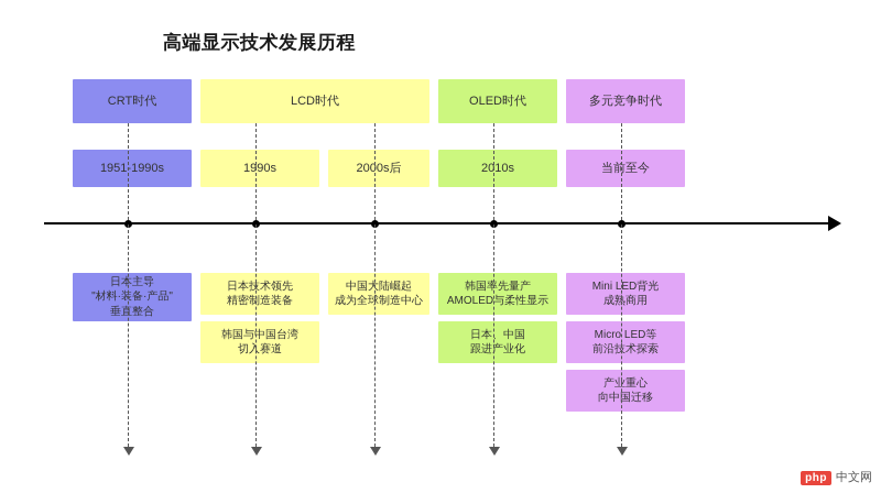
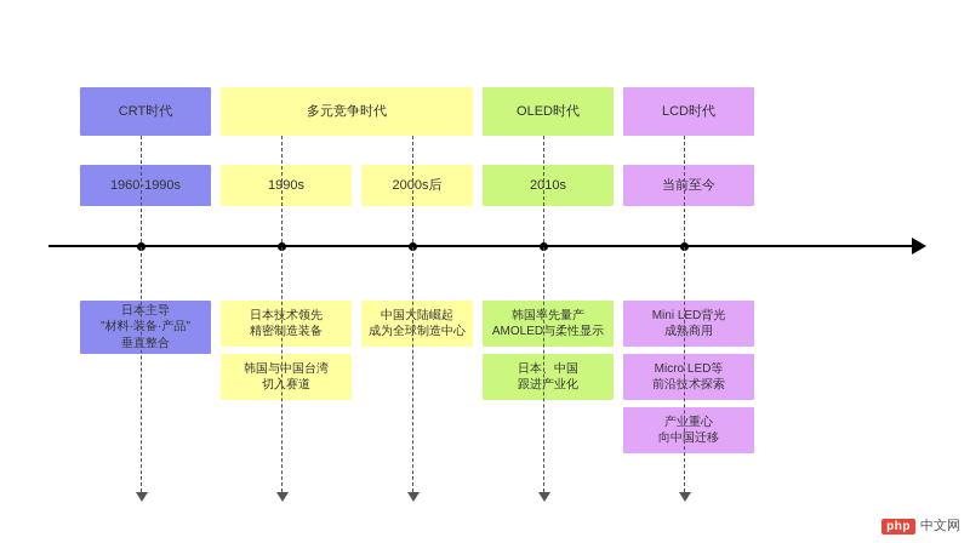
- 高端显示技术发展历程
  CRT时代
- LCD时代
+ 多元竞争时代
  OLED时代
- 多元竞争时代
+ LCD时代
- 1951-1990s
+ 1960-1990s
  1990s
  2000s后
  2010s
  当前至今
  日本主导
  "材料·装备·产品"
  垂直整合
  日本技术领先
  精密制造装备
  韩国与中国台湾
  切入赛道
  中国大陆崛起
  成为全球制造中心
  韩国率先量产
  AMOLED与柔性显示
  日本、中国
  跟进产业化
  Mini LED背光
  成熟商用
  Micro LED等
  前沿技术探索
  产业重心
  向中国迁移
  php
  中文网
